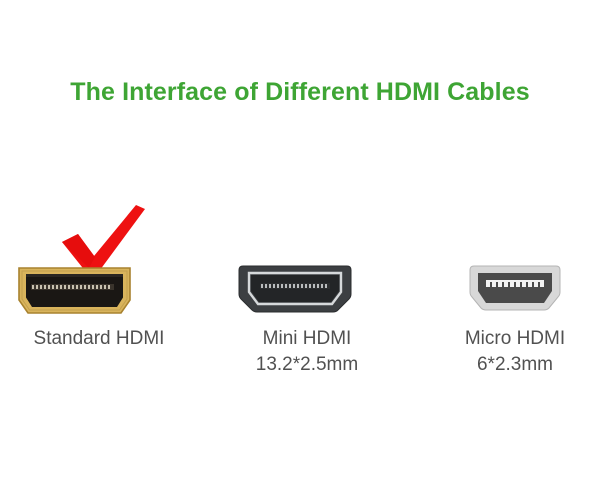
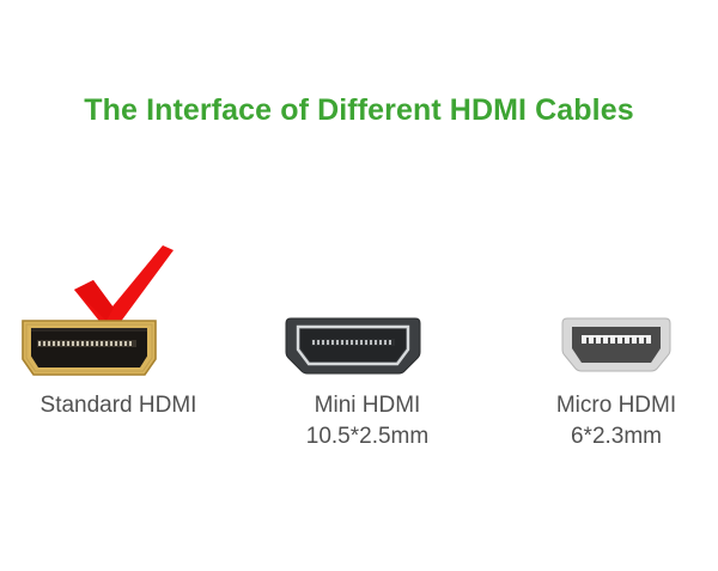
  The Interface of Different HDMI Cables
  Standard HDMI
  Mini HDMI
- 13.2*2.5mm
+ 10.5*2.5mm
  Micro HDMI
  6*2.3mm
